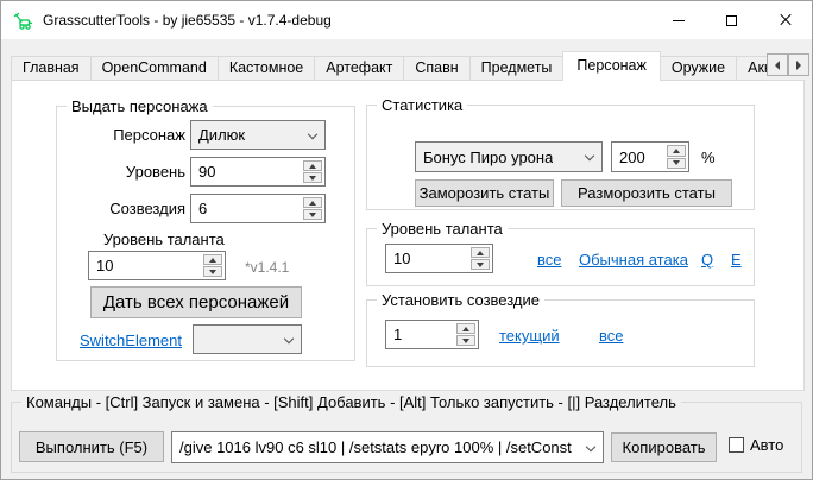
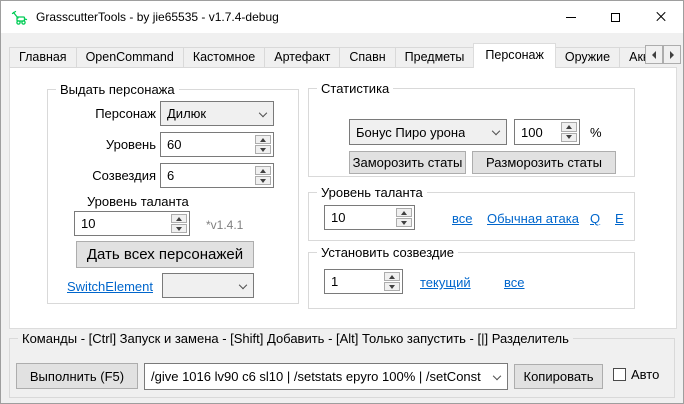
  GrasscutterTools - by jie65535 - v1.7.4-debug
  Главная
  OpenCommand
  Кастомное
  Артефакт
  Спавн
  Предметы
  Персонаж
  Оружие
  Выдать персонажа
  Персонаж
  Дилюк
  Уровень
- 90
+ 60
  Созвездия
  6
  Уровень таланта
  10
  *v1.4.1
  Дать всех персонажей
  SwitchElement
  Статистика
  Бонус Пиро урона
- 200
+ 100
  %
  Заморозить статы
  Разморозить статы
  Уровень таланта
  10
  все
  Обычная атака
  Q
  E
  Установить созвездие
  1
  текущий
  все
  Команды - [Ctrl] Запуск и замена - [Shift] Добавить - [Alt] Только запустить - [|] Разделитель
  Выполнить (F5)
  /give 1016 lv90 c6 sl10 | /setstats epyro 100% | /setConst
  Копировать
  Авто
